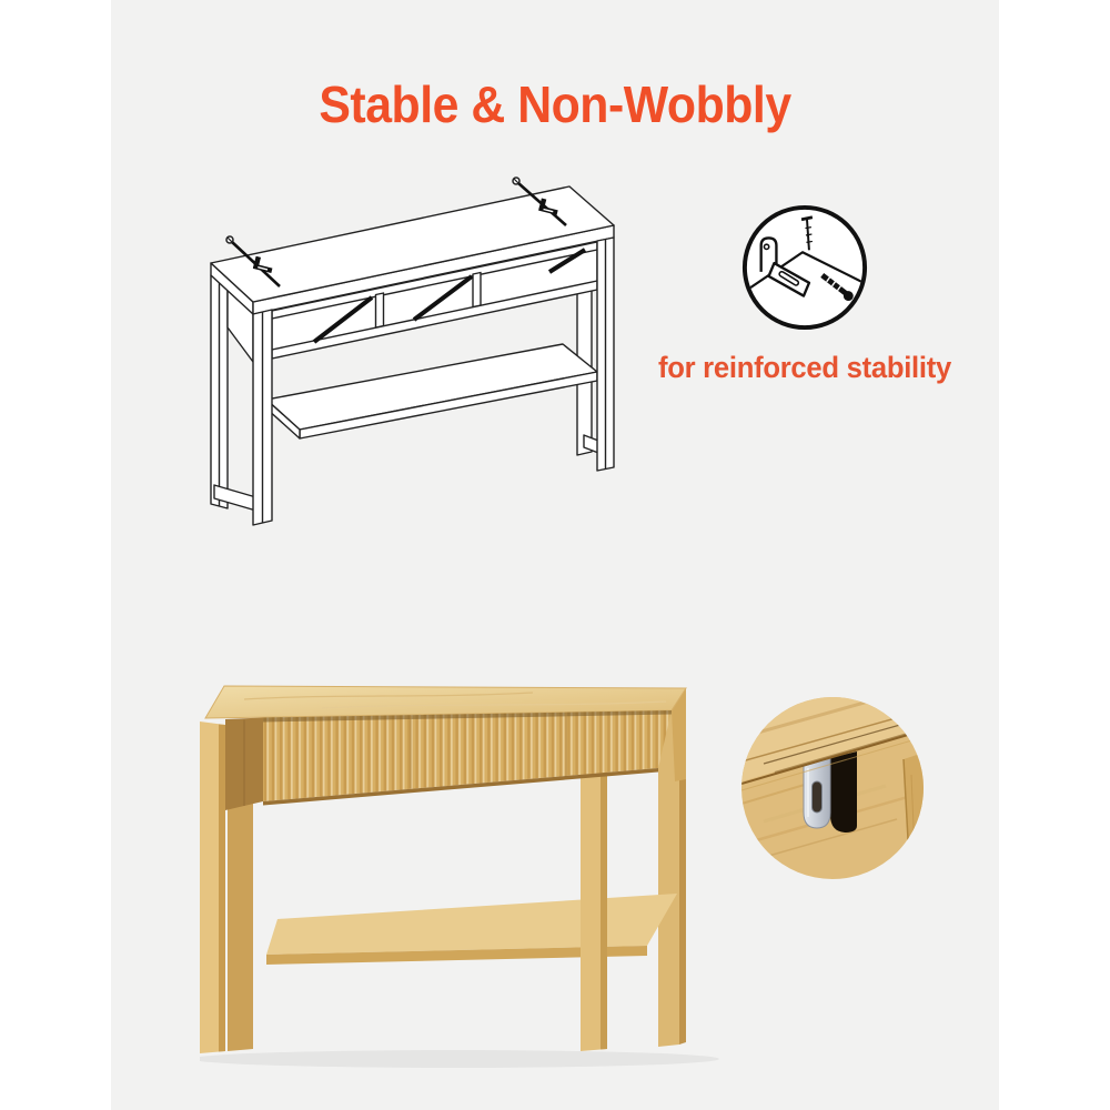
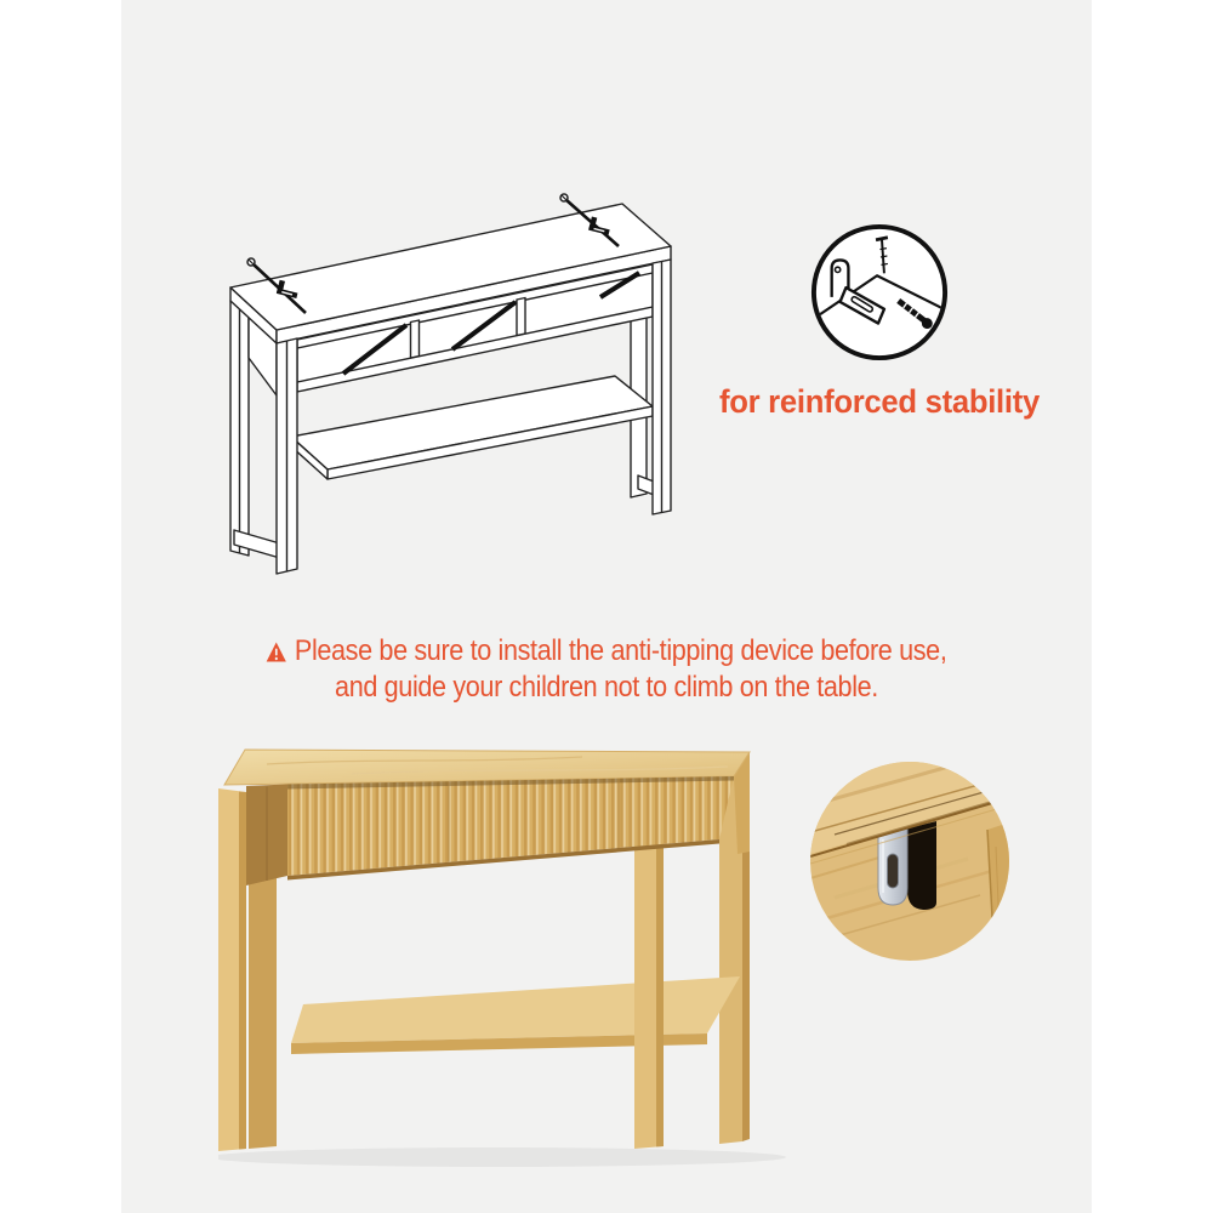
- Stable & Non-Wobbly
  for reinforced stability
+ Please be sure to install the anti-tipping device before use,
+ and guide your children not to climb on the table.
